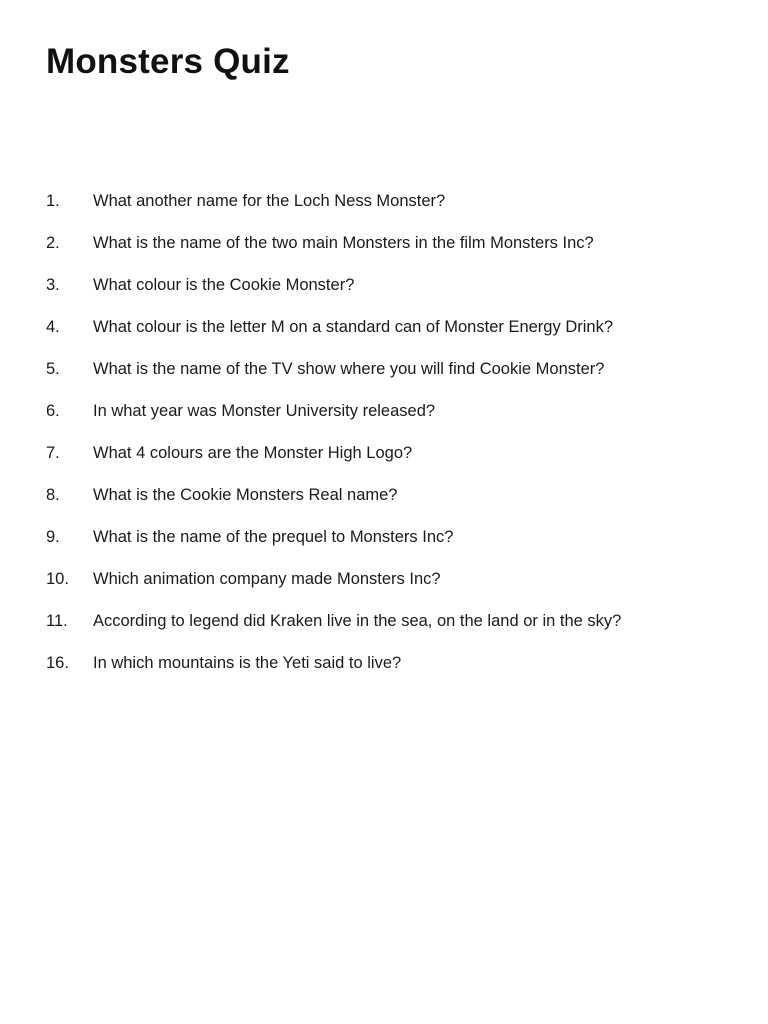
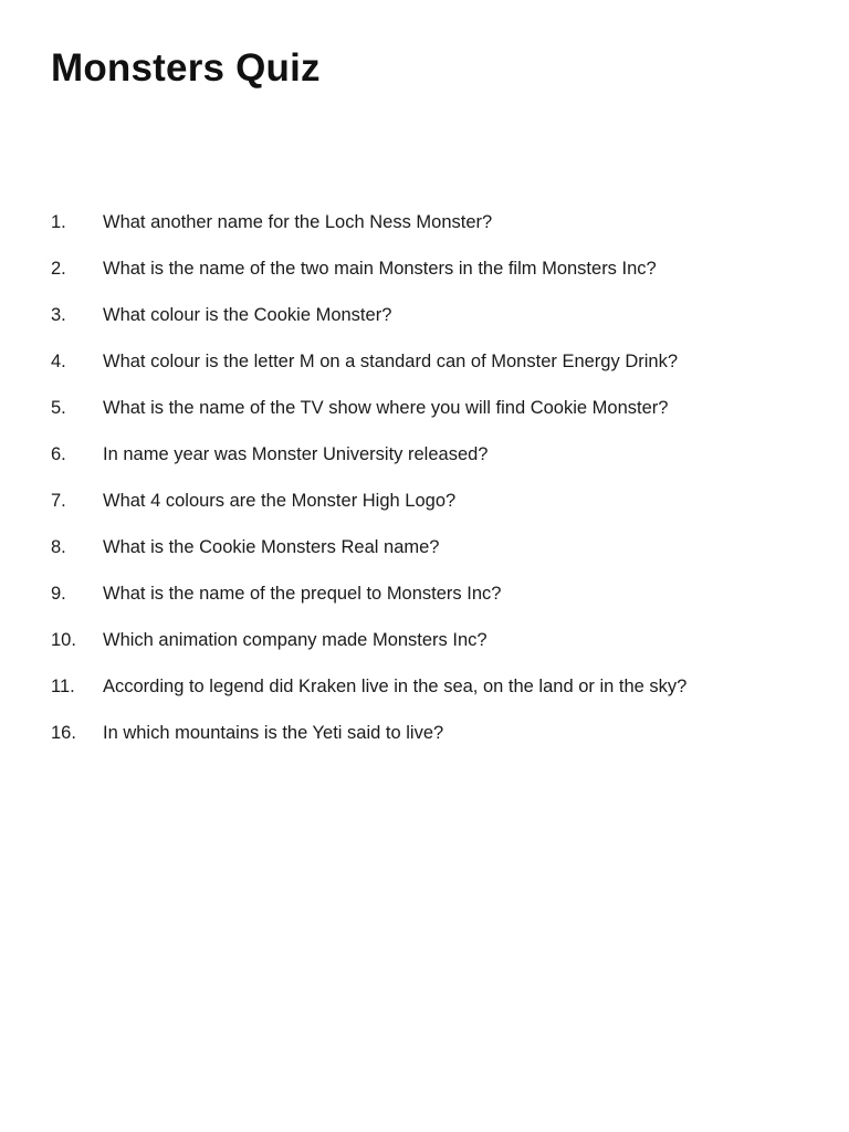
  Monsters Quiz
  1.
  What another name for the Loch Ness Monster?
  2.
  What is the name of the two main Monsters in the film Monsters Inc?
  3.
  What colour is the Cookie Monster?
  4.
  What colour is the letter M on a standard can of Monster Energy Drink?
  5.
  What is the name of the TV show where you will find Cookie Monster?
  6.
- In what year was Monster University released?
+ In name year was Monster University released?
  7.
  What 4 colours are the Monster High Logo?
  8.
  What is the Cookie Monsters Real name?
  9.
  What is the name of the prequel to Monsters Inc?
  10.
  Which animation company made Monsters Inc?
  11.
  According to legend did Kraken live in the sea, on the land or in the sky?
  16.
  In which mountains is the Yeti said to live?
